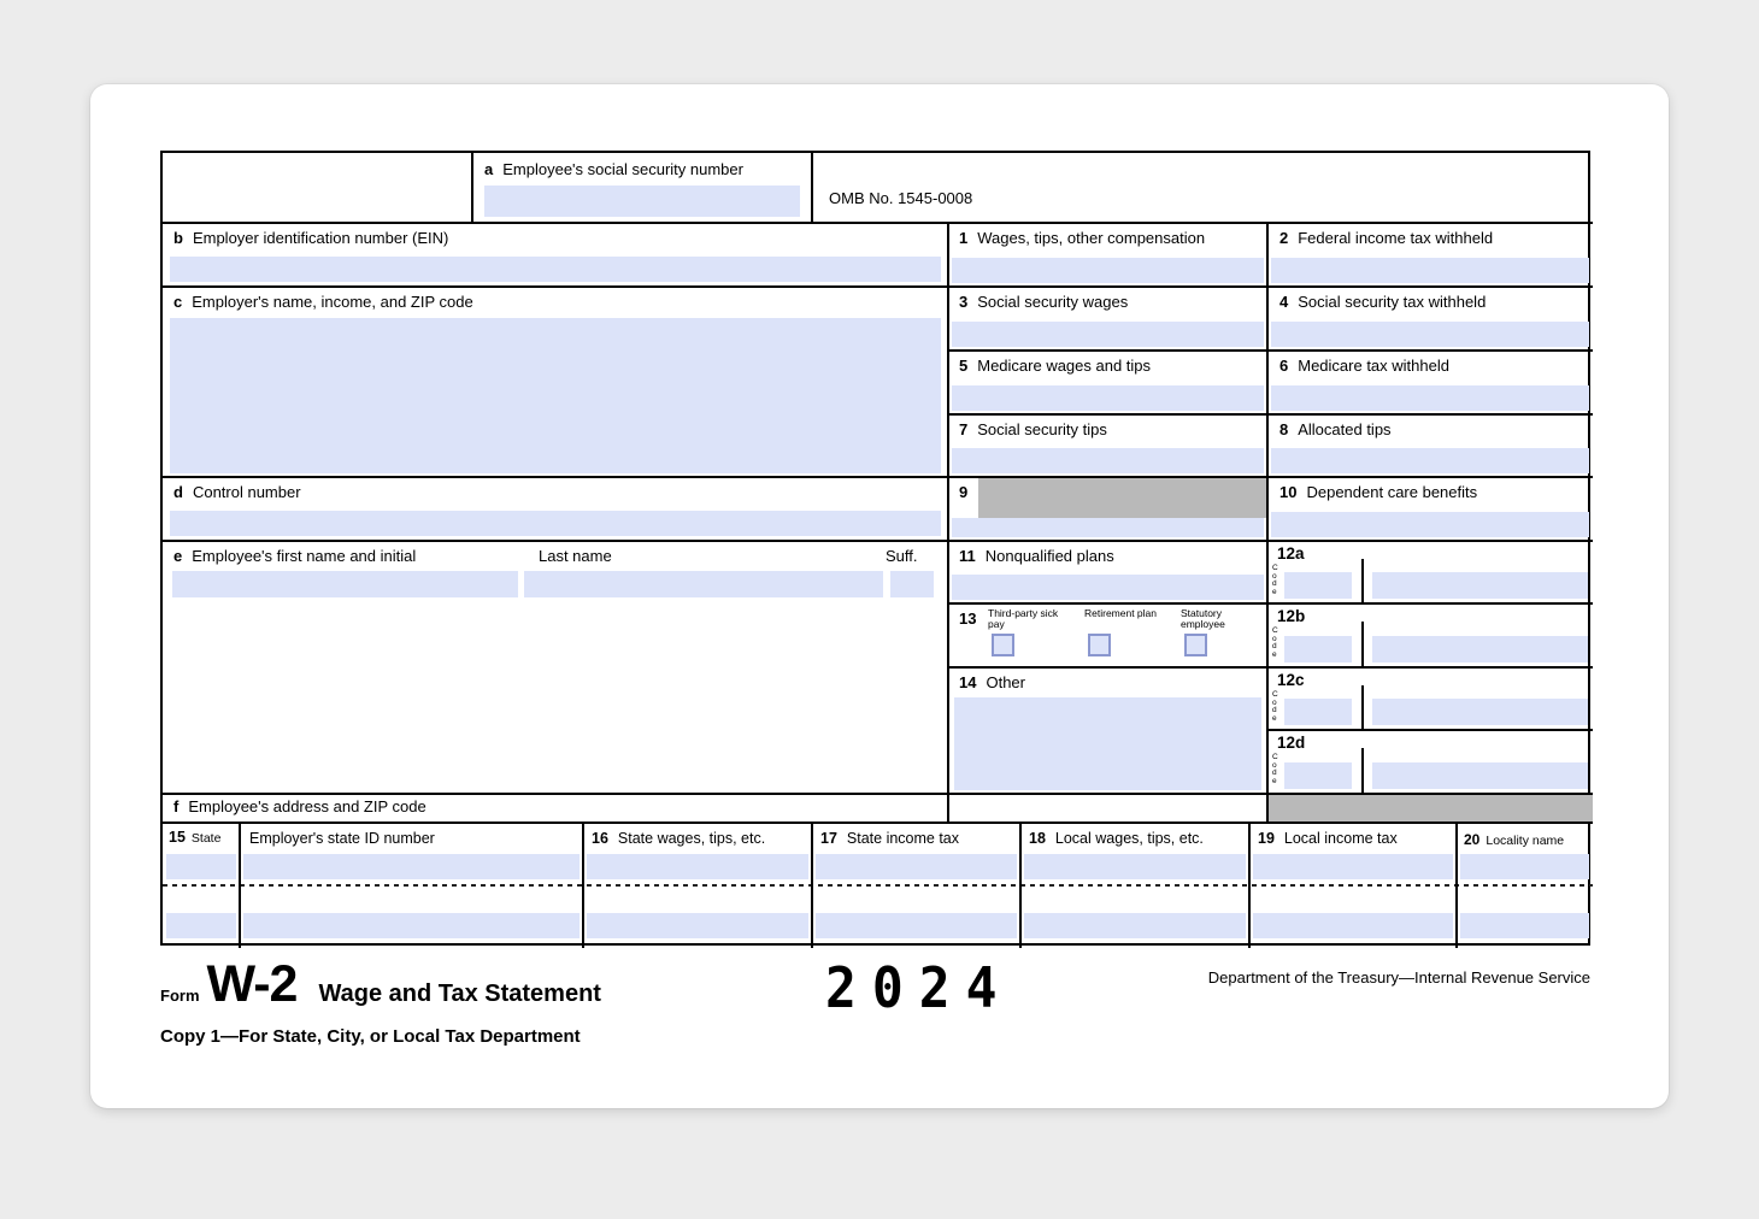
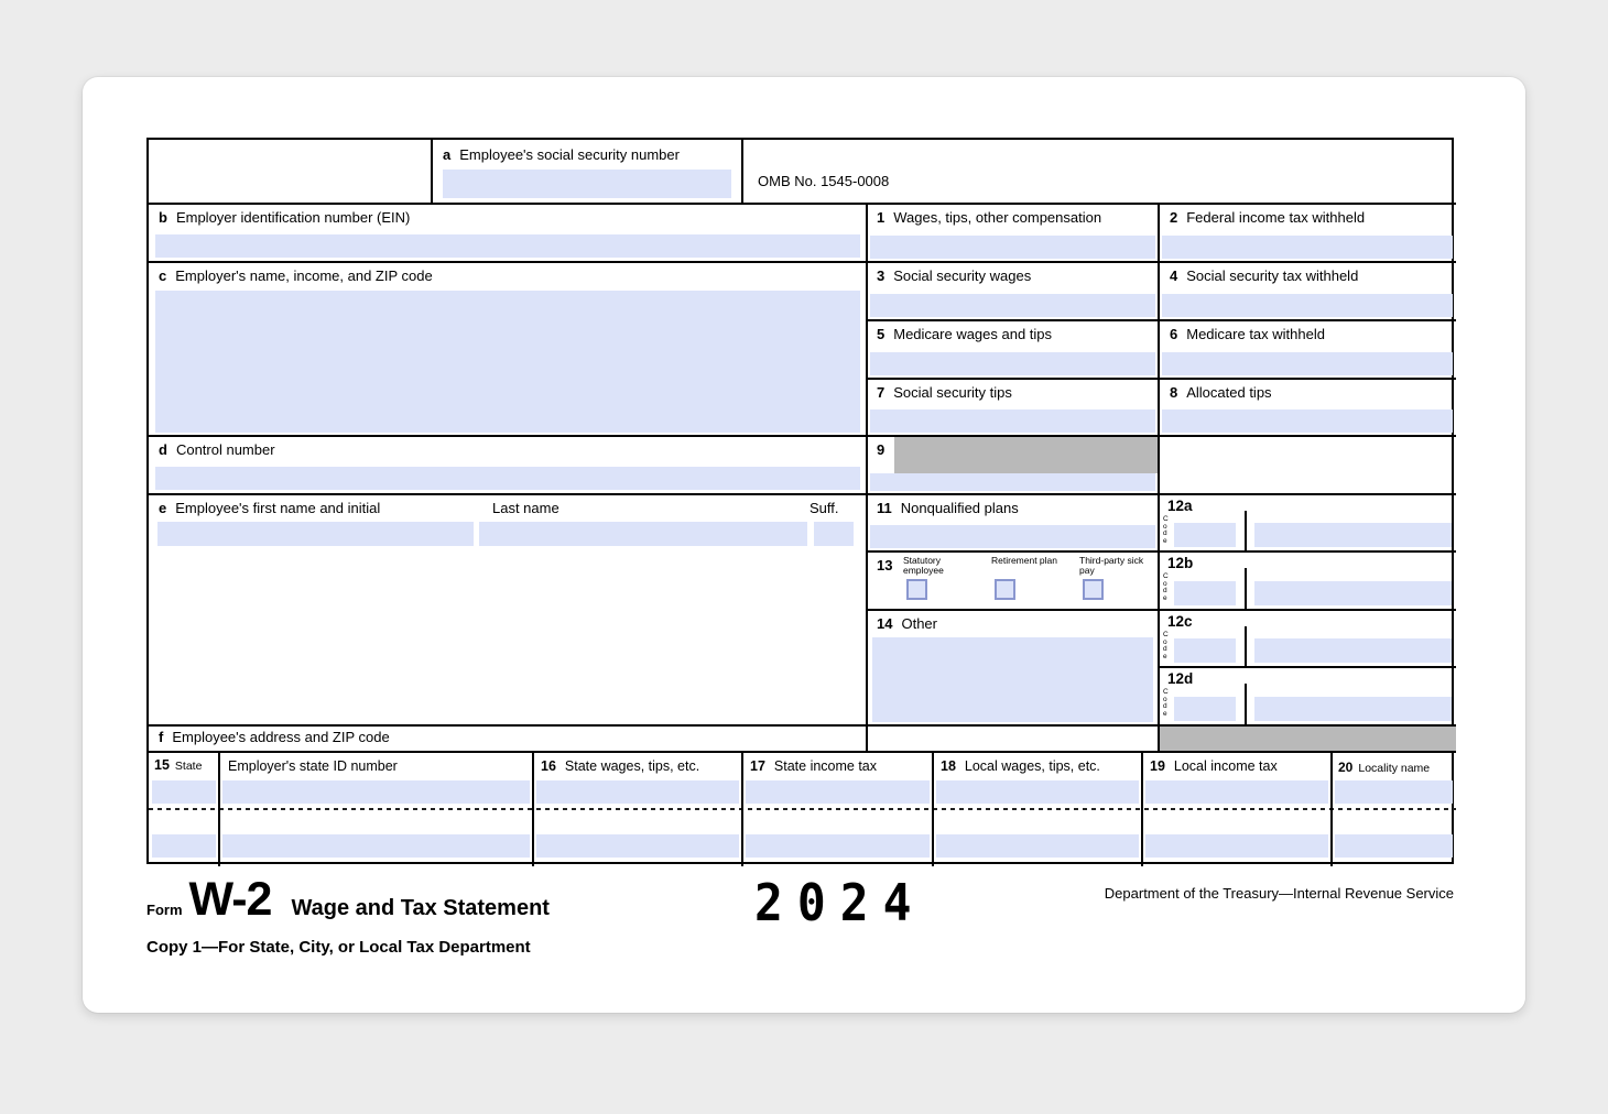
  a
  Employee's social security number
  OMB No. 1545-0008
  b
  Employer identification number (EIN)
  c
  Employer's name, income, and ZIP code
  d
  Control number
  e
  Employee's first name and initial
  Last name
  Suff.
  f
  Employee's address and ZIP code
  1
  Wages, tips, other compensation
  3
  Social security wages
  5
  Medicare wages and tips
  7
  Social security tips
  9
  11
  Nonqualified plans
  13
- Third-party sick pay
+ Statutory employee
  Retirement plan
- Statutory employee
+ Third-party sick pay
  14
  Other
  2
  Federal income tax withheld
  4
  Social security tax withheld
  6
  Medicare tax withheld
  8
  Allocated tips
- 10
- Dependent care benefits
  12a
  12b
  12c
  12d
  15
  State
  Employer's state ID number
  16
  State wages, tips, etc.
  17
  State income tax
  18
  Local wages, tips, etc.
  19
  Local income tax
  20
  Locality name
  Form
  W-2
  Wage and Tax Statement
  2024
  Department of the Treasury—Internal Revenue Service
  Copy 1—For State, City, or Local Tax Department
